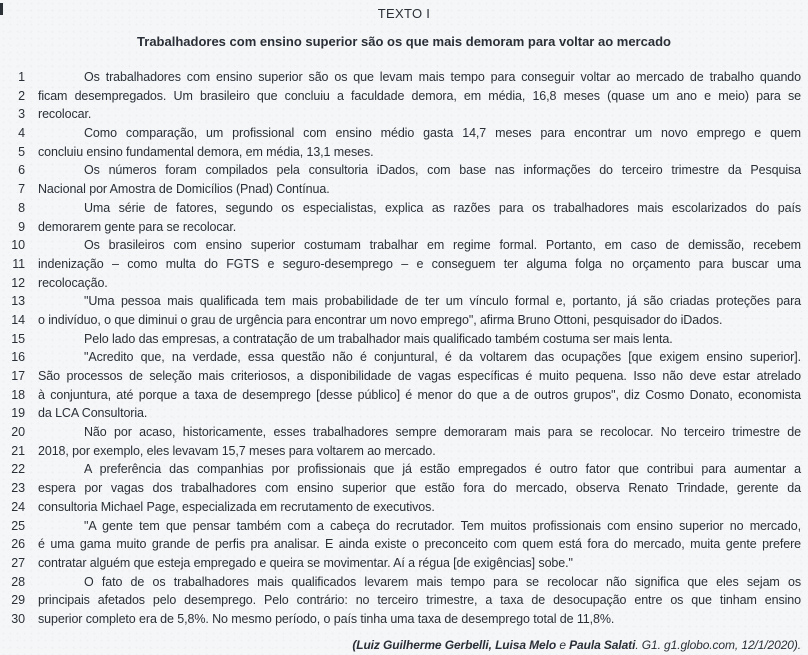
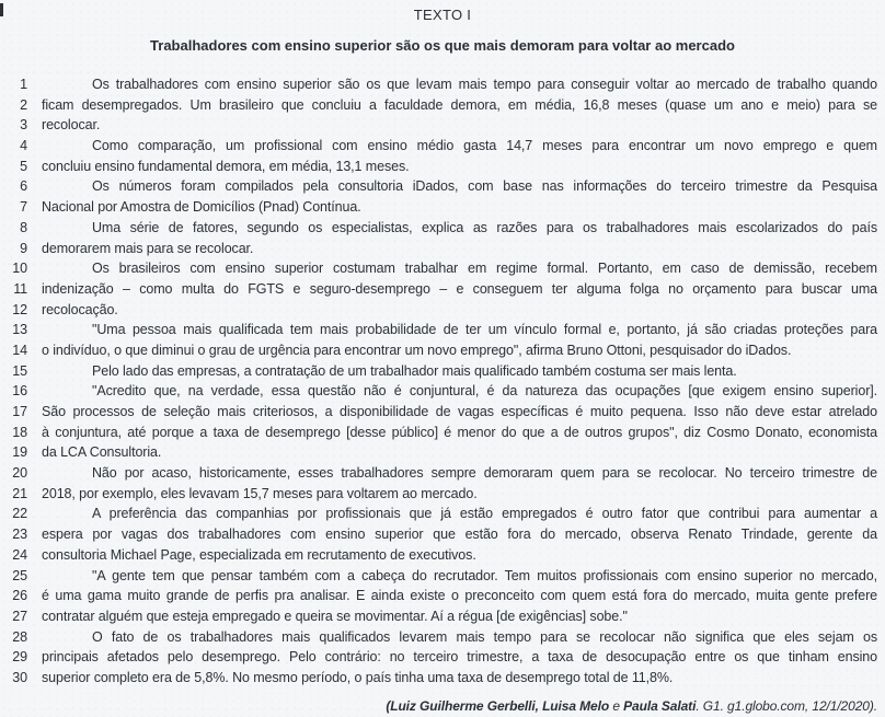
  TEXTO I
  Trabalhadores com ensino superior são os que mais demoram para voltar ao mercado
  1
  Os trabalhadores com ensino superior são os que levam mais tempo para conseguir voltar ao mercado de trabalho quando
  2
  ficam desempregados. Um brasileiro que concluiu a faculdade demora, em média, 16,8 meses (quase um ano e meio) para se
  3
  recolocar.
  4
  Como comparação, um profissional com ensino médio gasta 14,7 meses para encontrar um novo emprego e quem
  5
  concluiu ensino fundamental demora, em média, 13,1 meses.
  6
  Os números foram compilados pela consultoria iDados, com base nas informações do terceiro trimestre da Pesquisa
  7
  Nacional por Amostra de Domicílios (Pnad) Contínua.
  8
  Uma série de fatores, segundo os especialistas, explica as razões para os trabalhadores mais escolarizados do país
  9
- demorarem gente para se recolocar.
+ demorarem mais para se recolocar.
  10
  Os brasileiros com ensino superior costumam trabalhar em regime formal. Portanto, em caso de demissão, recebem
  11
  indenização – como multa do FGTS e seguro-desemprego – e conseguem ter alguma folga no orçamento para buscar uma
  12
  recolocação.
  13
  "Uma pessoa mais qualificada tem mais probabilidade de ter um vínculo formal e, portanto, já são criadas proteções para
  14
  o indivíduo, o que diminui o grau de urgência para encontrar um novo emprego", afirma Bruno Ottoni, pesquisador do iDados.
  15
  Pelo lado das empresas, a contratação de um trabalhador mais qualificado também costuma ser mais lenta.
  16
- "Acredito que, na verdade, essa questão não é conjuntural, é da voltarem das ocupações [que exigem ensino superior].
+ "Acredito que, na verdade, essa questão não é conjuntural, é da natureza das ocupações [que exigem ensino superior].
  17
  São processos de seleção mais criteriosos, a disponibilidade de vagas específicas é muito pequena. Isso não deve estar atrelado
  18
  à conjuntura, até porque a taxa de desemprego [desse público] é menor do que a de outros grupos", diz Cosmo Donato, economista
  19
  da LCA Consultoria.
  20
- Não por acaso, historicamente, esses trabalhadores sempre demoraram mais para se recolocar. No terceiro trimestre de
+ Não por acaso, historicamente, esses trabalhadores sempre demoraram quem para se recolocar. No terceiro trimestre de
  21
  2018, por exemplo, eles levavam 15,7 meses para voltarem ao mercado.
  22
  A preferência das companhias por profissionais que já estão empregados é outro fator que contribui para aumentar a
  23
  espera por vagas dos trabalhadores com ensino superior que estão fora do mercado, observa Renato Trindade, gerente da
  24
  consultoria Michael Page, especializada em recrutamento de executivos.
  25
  "A gente tem que pensar também com a cabeça do recrutador. Tem muitos profissionais com ensino superior no mercado,
  26
  é uma gama muito grande de perfis pra analisar. E ainda existe o preconceito com quem está fora do mercado, muita gente prefere
  27
  contratar alguém que esteja empregado e queira se movimentar. Aí a régua [de exigências] sobe."
  28
  O fato de os trabalhadores mais qualificados levarem mais tempo para se recolocar não significa que eles sejam os
  29
  principais afetados pelo desemprego. Pelo contrário: no terceiro trimestre, a taxa de desocupação entre os que tinham ensino
  30
  superior completo era de 5,8%. No mesmo período, o país tinha uma taxa de desemprego total de 11,8%.
  (Luiz Guilherme Gerbelli, Luisa Melo e Paula Salati. G1. g1.globo.com, 12/1/2020).
